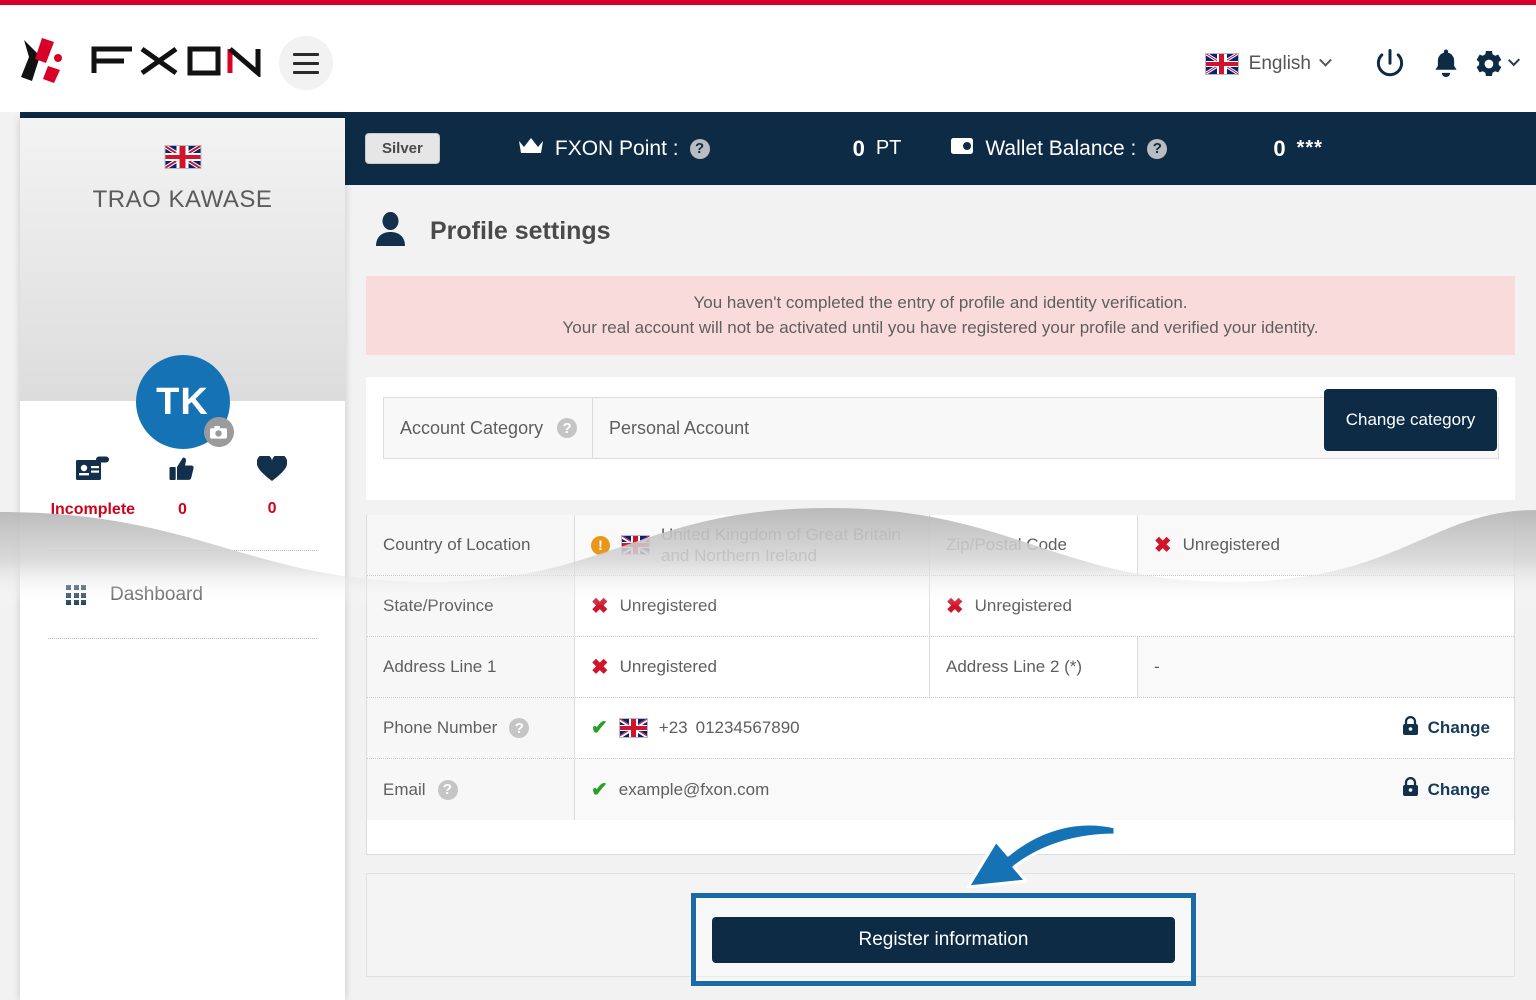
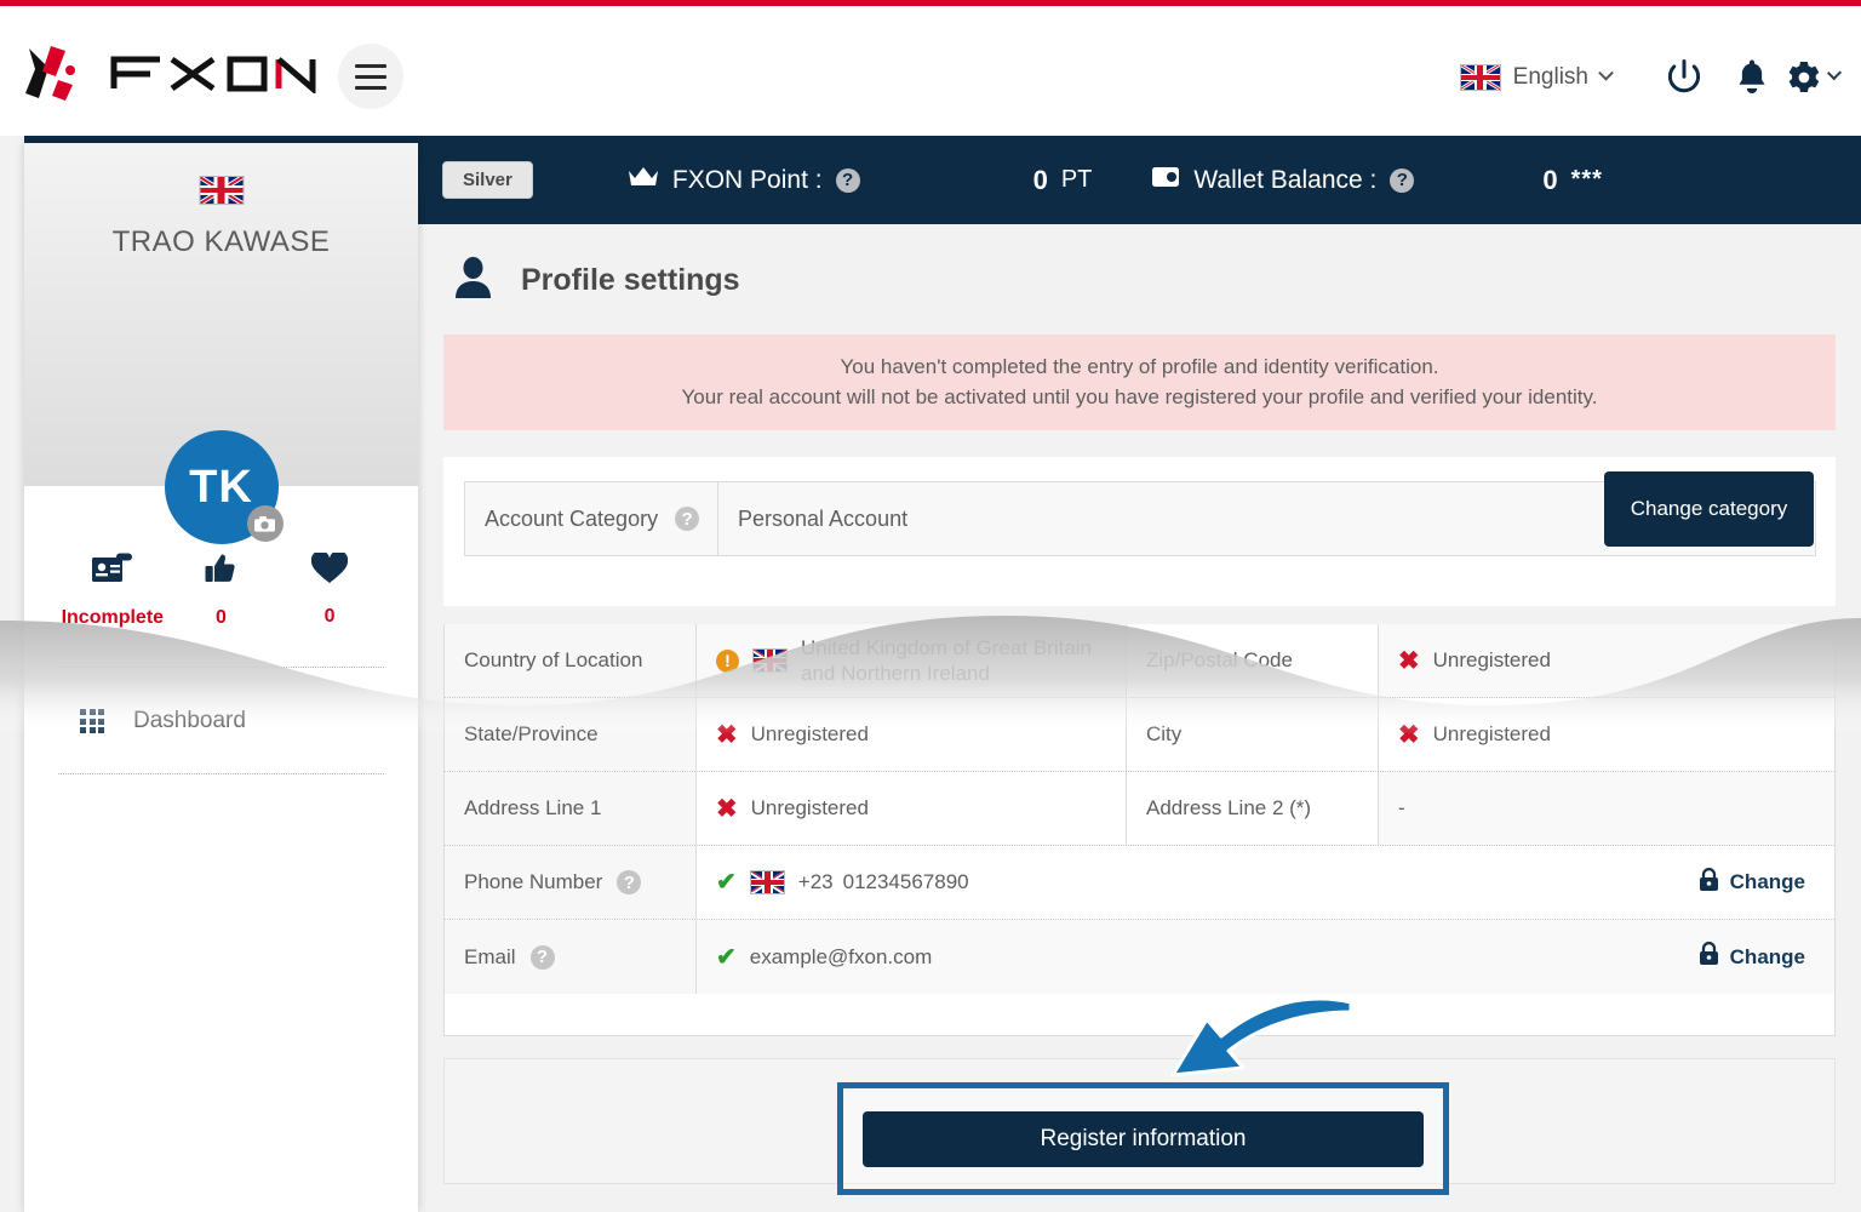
  English
  Silver
  FXON Point :
  ?
  0
  PT
  Wallet Balance :
  ?
  0
  ***
  TRAO KAWASE
  TK
  Incomplete
  0
  0
  Profile settings
  You haven't completed the entry of profile and identity verification.
  Your real account will not be activated until you have registered your profile and verified your identity.
  Account Category
  ?
  Personal Account
  Change category
  Country of Location
  !
  ✖
  Unregistered
  State/Province
  ✖
  Unregistered
+ City
  ✖
  Unregistered
  Address Line 1
  ✖
  Unregistered
  Address Line 2 (*)
  -
  Phone Number
  ?
  ✔
  +23
  01234567890
  Change
  Email
  ?
  ✔
  example@fxon.com
  Change
  Register information
